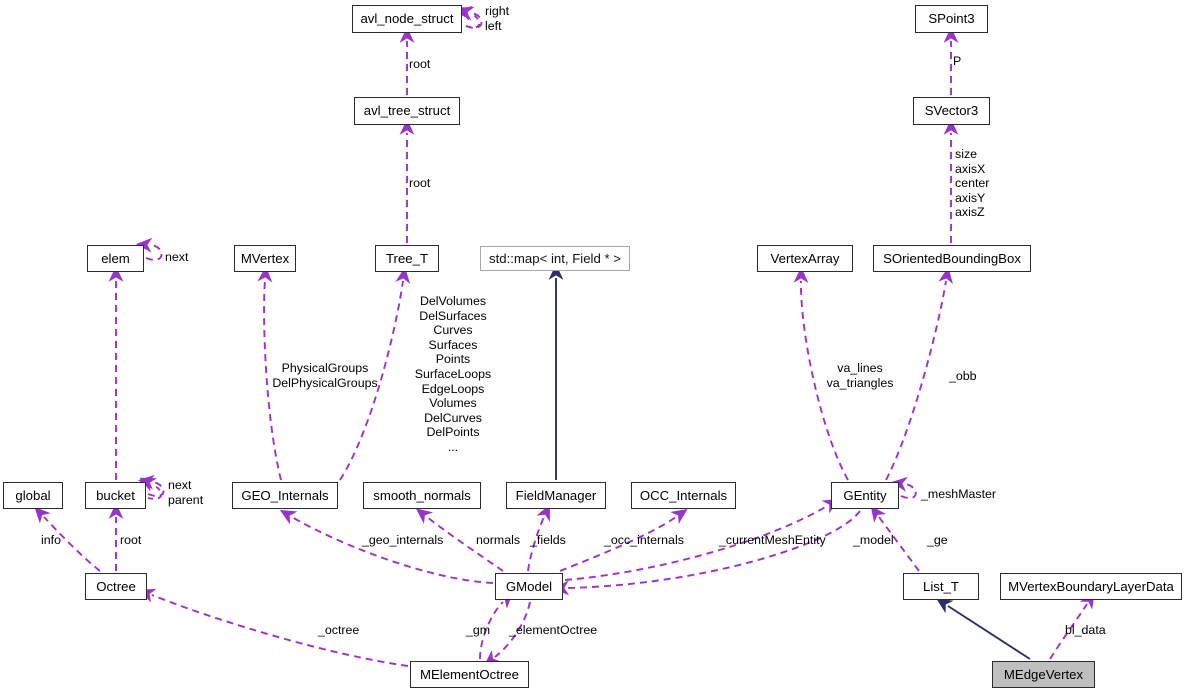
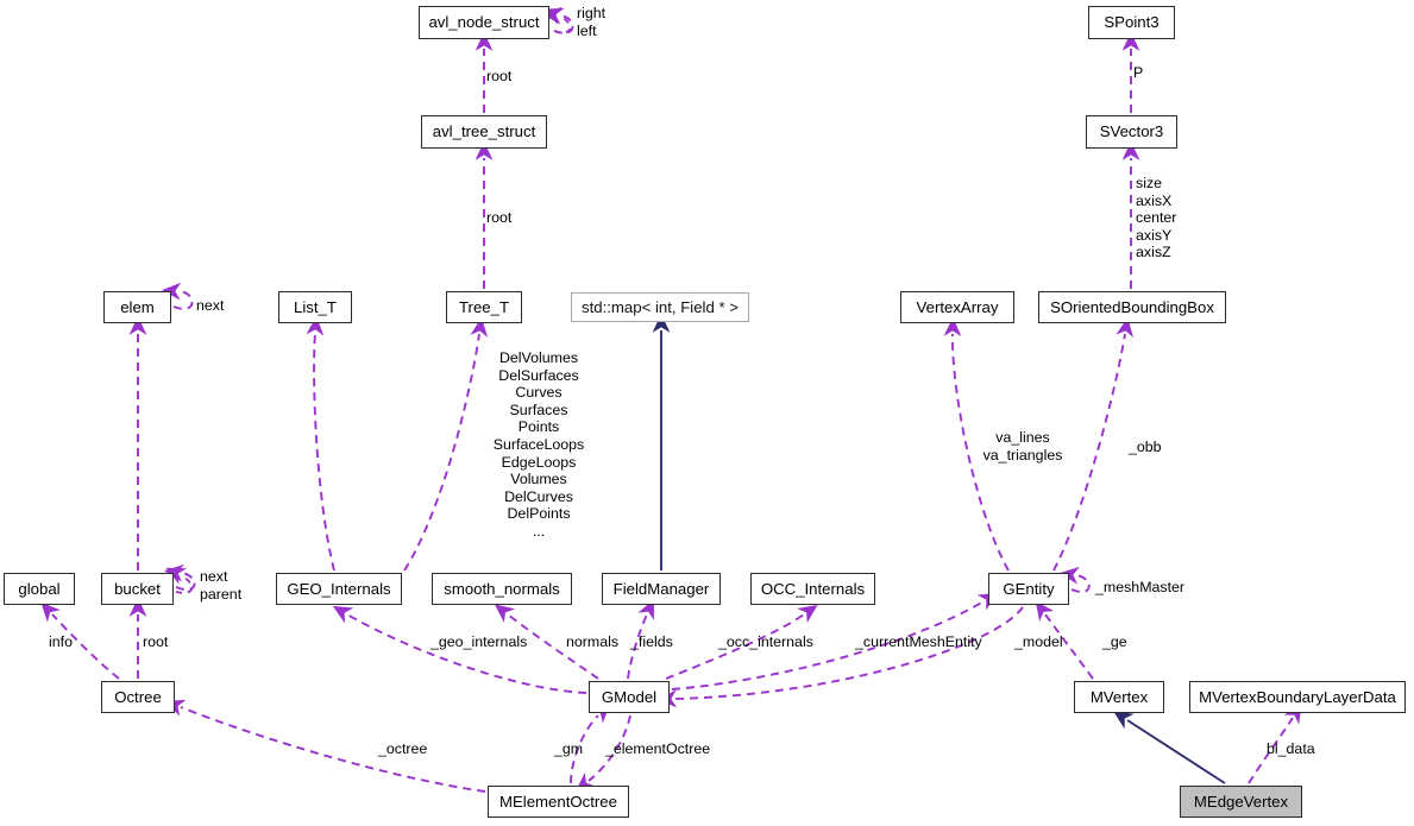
  avl_node_struct
  avl_tree_struct
  SPoint3
  SVector3
  elem
- MVertex
+ List_T
  Tree_T
  std::map< int, Field * >
  VertexArray
  SOrientedBoundingBox
  global
  bucket
  GEO_Internals
  smooth_normals
  FieldManager
  OCC_Internals
  GEntity
  Octree
  GModel
- List_T
+ MVertex
  MVertexBoundaryLayerData
  MElementOctree
  MEdgeVertex
  right
  left
  root
  P
  root
  size
  axisX
  center
  axisY
  axisZ
  next
  DelVolumes
  DelSurfaces
  Curves
  Surfaces
  Points
  SurfaceLoops
  EdgeLoops
  Volumes
  DelCurves
  DelPoints
  ...
- PhysicalGroups
- DelPhysicalGroups
  va_lines
  va_triangles
  _obb
  next
  parent
  _meshMaster
  info
  root
  _geo_internals
  normals
  _fields
  _occ_internals
  _currentMeshEntity
  _model
  _ge
  _octree
  _gm
  _elementOctree
  bl_data
